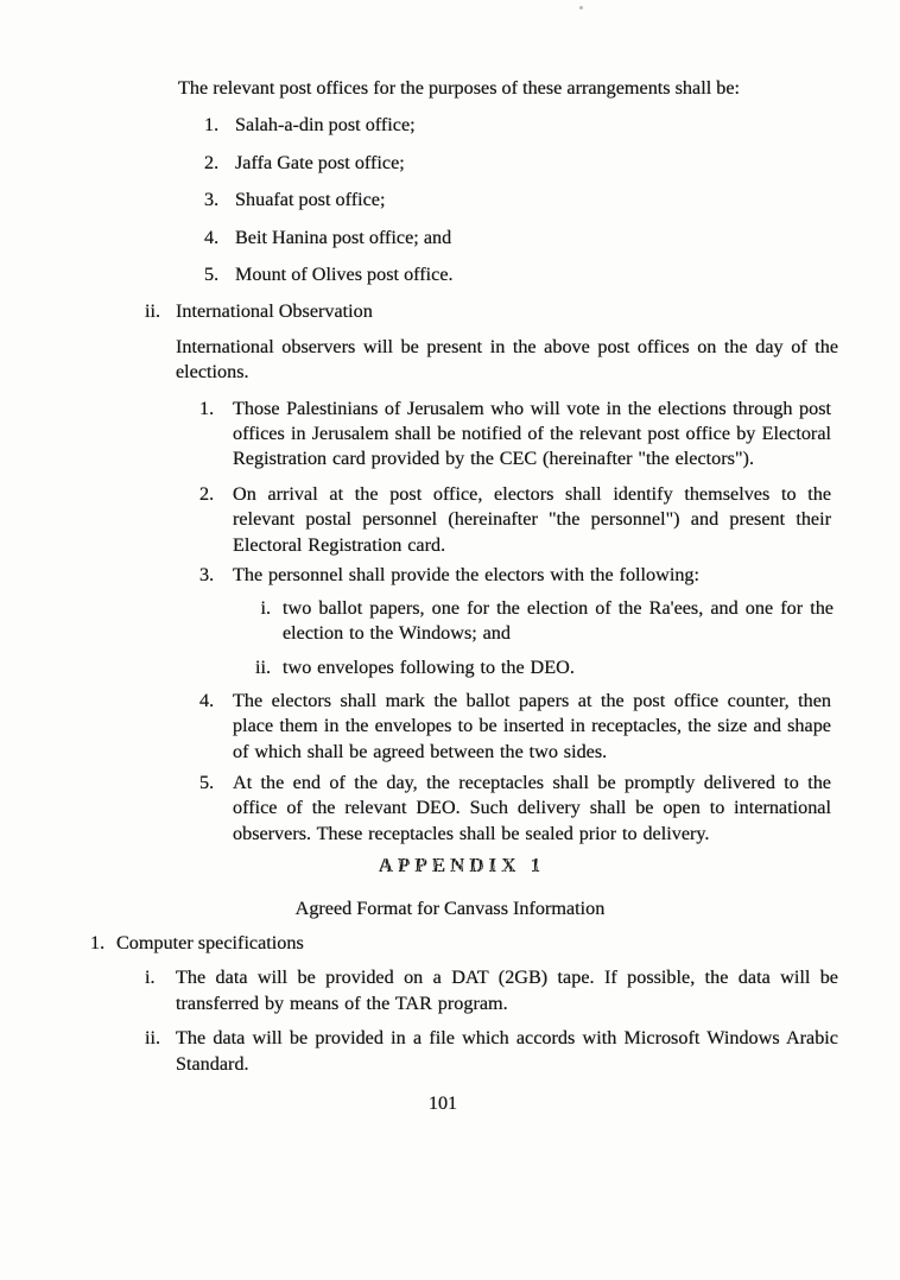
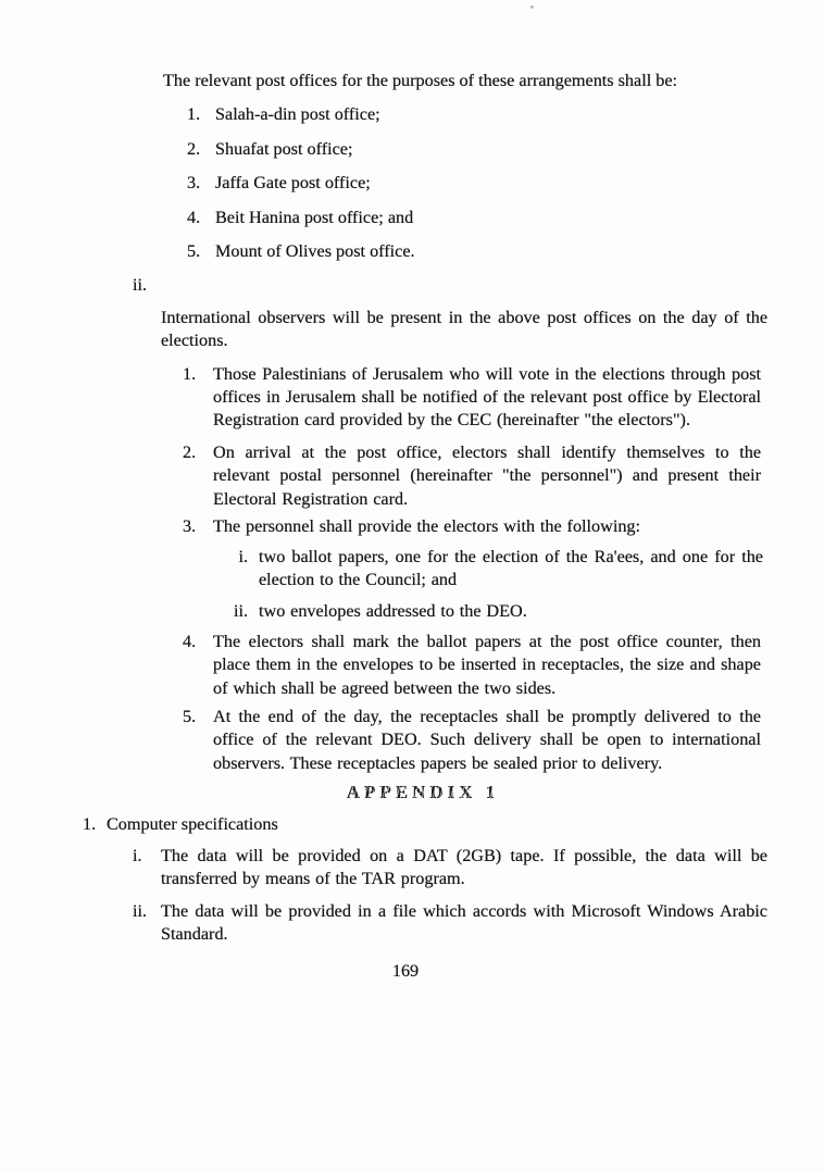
  The relevant post offices for the purposes of these arrangements shall be:
  1.
  Salah-a-din post office;
  2.
- Jaffa Gate post office;
+ Shuafat post office;
  3.
- Shuafat post office;
+ Jaffa Gate post office;
  4.
  Beit Hanina post office; and
  5.
  Mount of Olives post office.
  ii.
- International Observation
  International observers will be present in the above post offices on the day of the elections.
  1.
  Those Palestinians of Jerusalem who will vote in the elections through post offices in Jerusalem shall be notified of the relevant post office by Electoral Registration card provided by the CEC (hereinafter "the electors").
  2.
  On arrival at the post office, electors shall identify themselves to the relevant postal personnel (hereinafter "the personnel") and present their Electoral Registration card.
  3.
  The personnel shall provide the electors with the following:
  i.
- two ballot papers, one for the election of the Ra'ees, and one for the election to the Windows; and
+ two ballot papers, one for the election of the Ra'ees, and one for the election to the Council; and
  ii.
- two envelopes following to the DEO.
+ two envelopes addressed to the DEO.
  4.
  The electors shall mark the ballot papers at the post office counter, then place them in the envelopes to be inserted in receptacles, the size and shape of which shall be agreed between the two sides.
  5.
- At the end of the day, the receptacles shall be promptly delivered to the office of the relevant DEO. Such delivery shall be open to international observers. These receptacles shall be sealed prior to delivery.
+ At the end of the day, the receptacles shall be promptly delivered to the office of the relevant DEO. Such delivery shall be open to international observers. These receptacles papers be sealed prior to delivery.
  APPENDIX 1
- Agreed Format for Canvass Information
  1.
  Computer specifications
  i.
  The data will be provided on a DAT (2GB) tape. If possible, the data will be transferred by means of the TAR program.
  ii.
  The data will be provided in a file which accords with Microsoft Windows Arabic Standard.
- 101
+ 169
